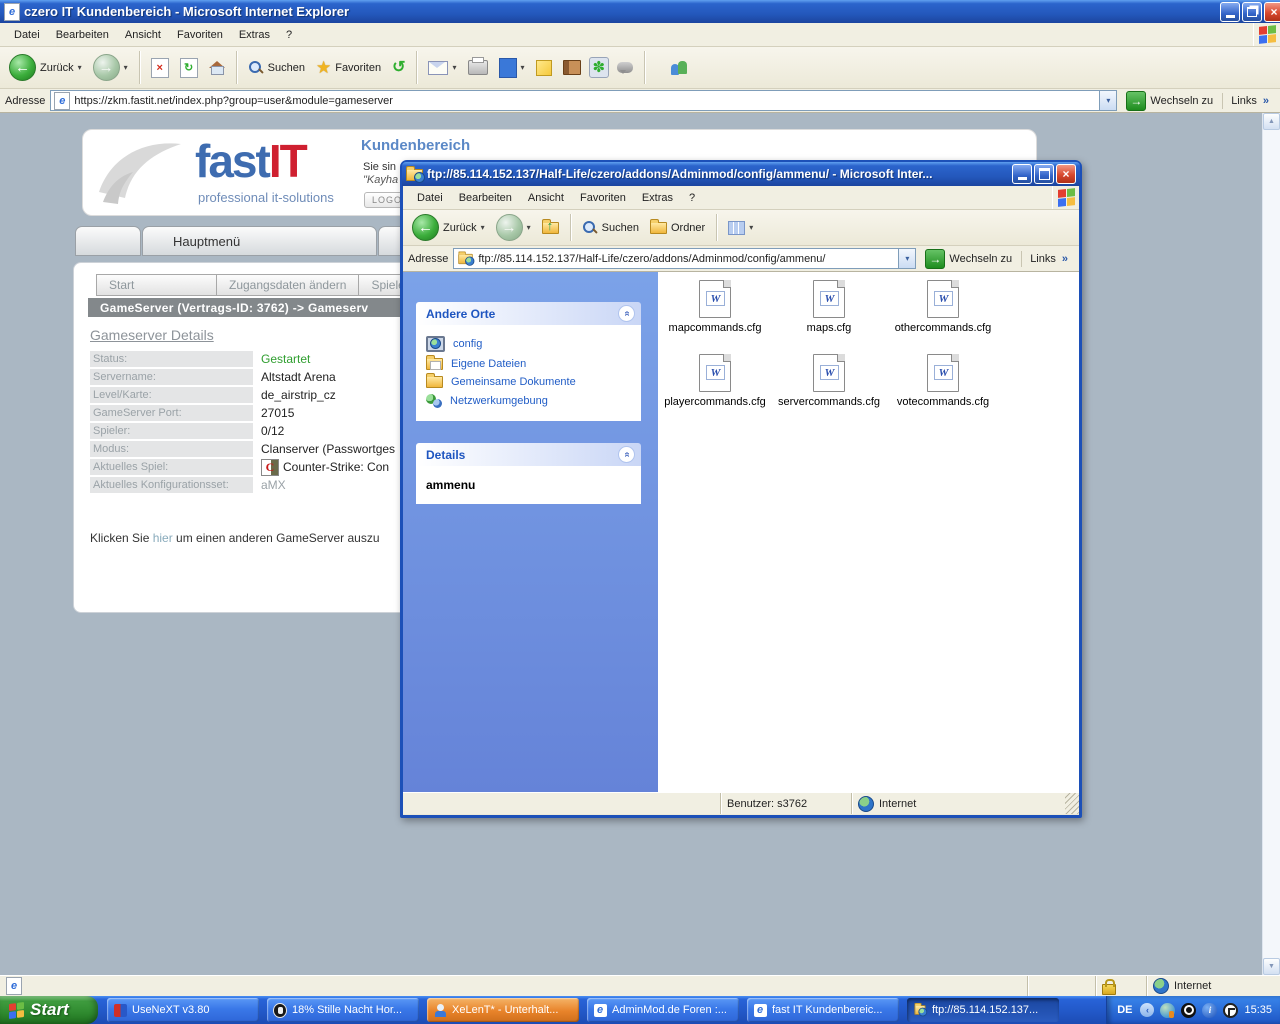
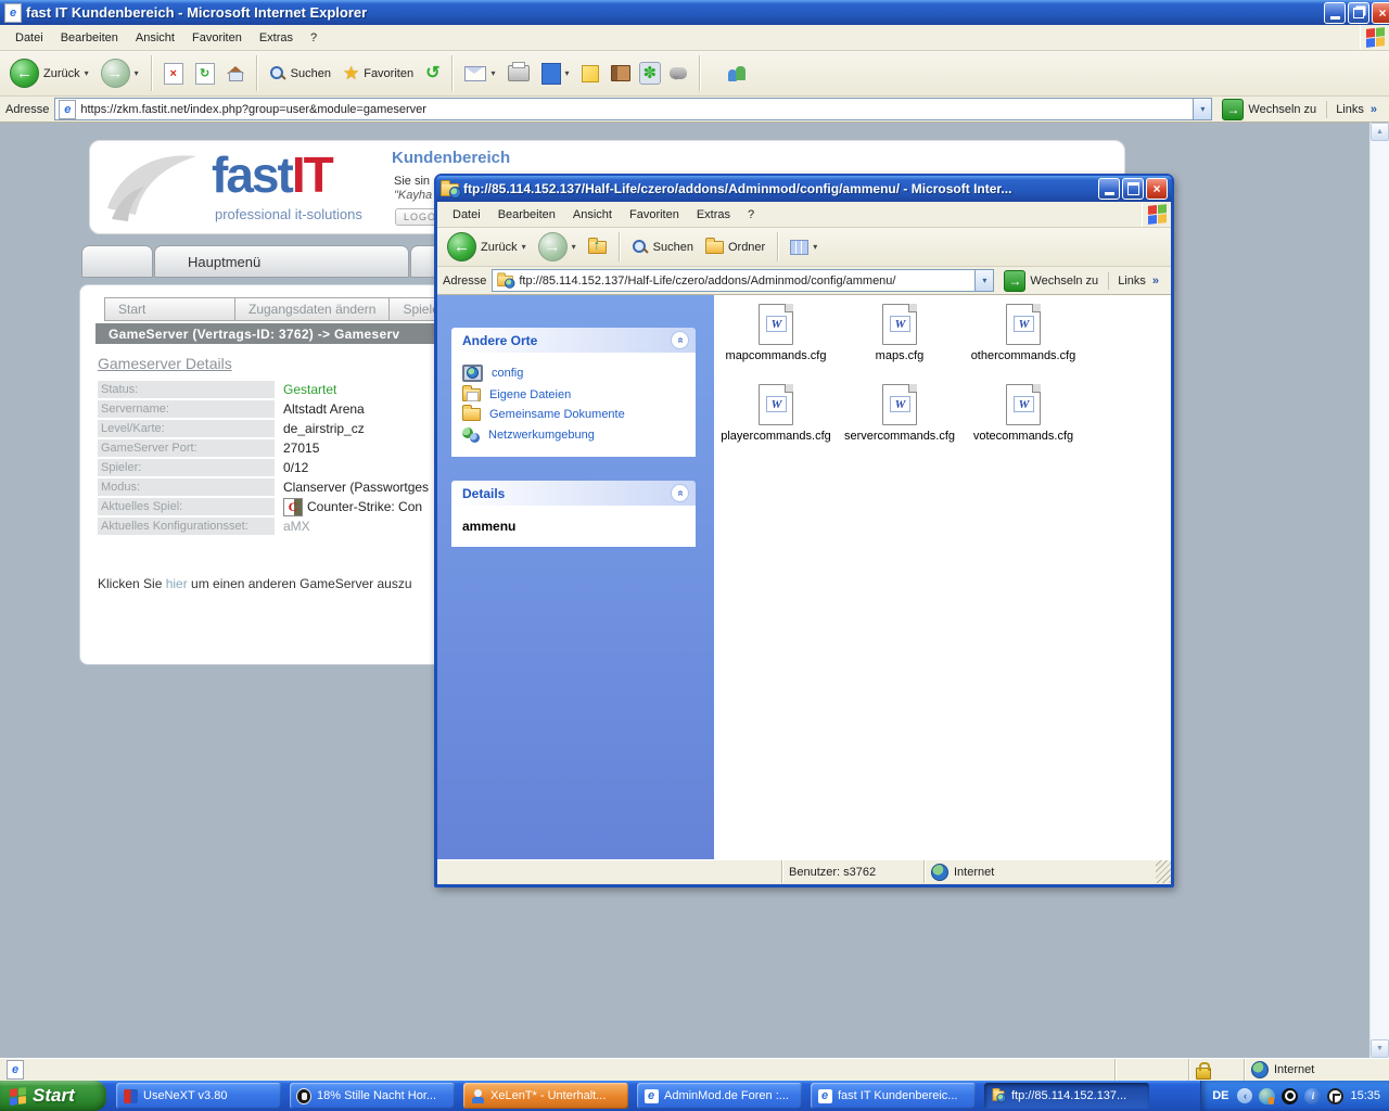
  e
- czero IT Kundenbereich - Microsoft Internet Explorer
+ fast IT Kundenbereich - Microsoft Internet Explorer
  ×
  Datei
  Bearbeiten
  Ansicht
  Favoriten
  Extras
  ?
  ←
  Zurück
  ▾
  →
  ▾
  ×
  ↻
  Suchen
  ★
  Favoriten
  ↺
  ▾
  ▾
  ✽
  Adresse
  e
  https://zkm.fastit.net/index.php?group=user&module=gameserver
  ▾
  →
  Wechseln zu
  Links
  »
  fastIT
  professional it-solutions
  Kundenbereich
  Sie sin
  "Kayha
  LOGO
  Hauptmenü
  Start
  Zugangsdaten ändern
  Spiel
  GameServer (Vertrags-ID: 3762) -> Gameserv
  Gameserver Details
  Status:
  Gestartet
  Servername:
  Altstadt Arena
  Level/Karte:
  de_airstrip_cz
  GameServer Port:
  27015
  Spieler:
  0/12
  Modus:
  Clanserver (Passwortges
  Aktuelles Spiel:
  C
  Counter-Strike: Con
  Aktuelles Konfigurationsset:
  aMX
  Klicken Sie hier um einen anderen GameServer auszu
  e
  Internet
  ftp://85.114.152.137/Half-Life/czero/addons/Adminmod/config/ammenu/ - Microsoft Inter...
  ×
  Datei
  Bearbeiten
  Ansicht
  Favoriten
  Extras
  ?
  ←
  Zurück
  ▾
  →
  ▾
  ↑
  Suchen
  Ordner
  ▾
  Adresse
  ftp://85.114.152.137/Half-Life/czero/addons/Adminmod/config/ammenu/
  ▾
  →
  Wechseln zu
  Links
  »
  Andere Orte
  config
  Eigene Dateien
  Gemeinsame Dokumente
  Netzwerkumgebung
  Details
  ammenu
  W
  mapcommands.cfg
  W
  maps.cfg
  W
  othercommands.cfg
  W
  playercommands.cfg
  W
  servercommands.cfg
  W
  votecommands.cfg
  Benutzer: s3762
  Internet
  Start
  UseNeXT v3.80
  18% Stille Nacht Hor...
  XeLenT* - Unterhalt...
  e
  AdminMod.de Foren :...
  e
  fast IT Kundenbereic...
  ftp://85.114.152.137...
  DE
  ‹
  i
  15:35
